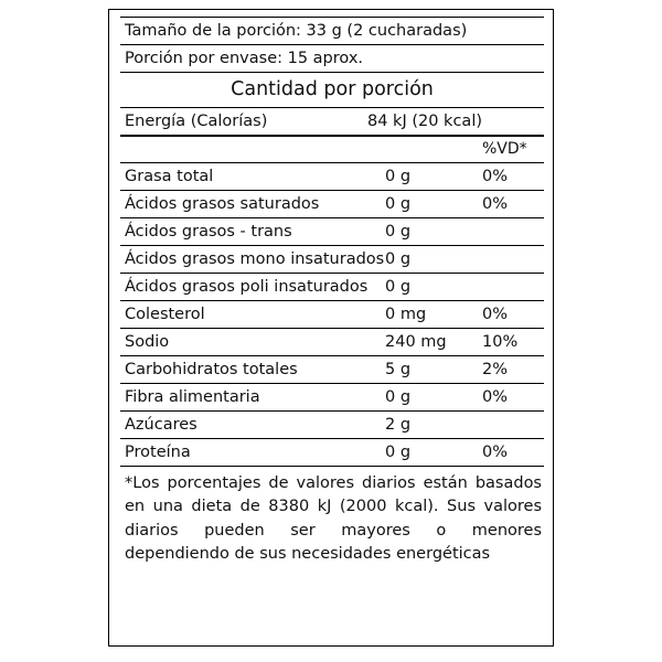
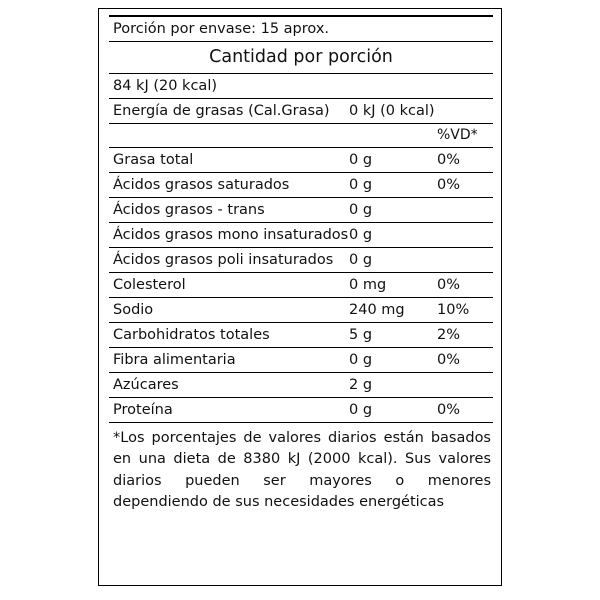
- Tamaño de la porción: 33 g (2 cucharadas)
  Porción por envase: 15 aprox.
  Cantidad por porción
- Energía (Calorías)
  84 kJ (20 kcal)
+ Energía de grasas (Cal.Grasa)
+ 0 kJ (0 kcal)
  %VD*
  Grasa total
  0 g
  0%
  Ácidos grasos saturados
  0 g
  0%
  Ácidos grasos - trans
  0 g
  Ácidos grasos mono insaturados
  0 g
  Ácidos grasos poli insaturados
  0 g
  Colesterol
  0 mg
  0%
  Sodio
  240 mg
  10%
  Carbohidratos totales
  5 g
  2%
  Fibra alimentaria
  0 g
  0%
  Azúcares
  2 g
  Proteína
  0 g
  0%
  *Los porcentajes de valores diarios están basados en una dieta de 8380 kJ (2000 kcal). Sus valores diarios pueden ser mayores o menores dependiendo de sus necesidades energéticas
